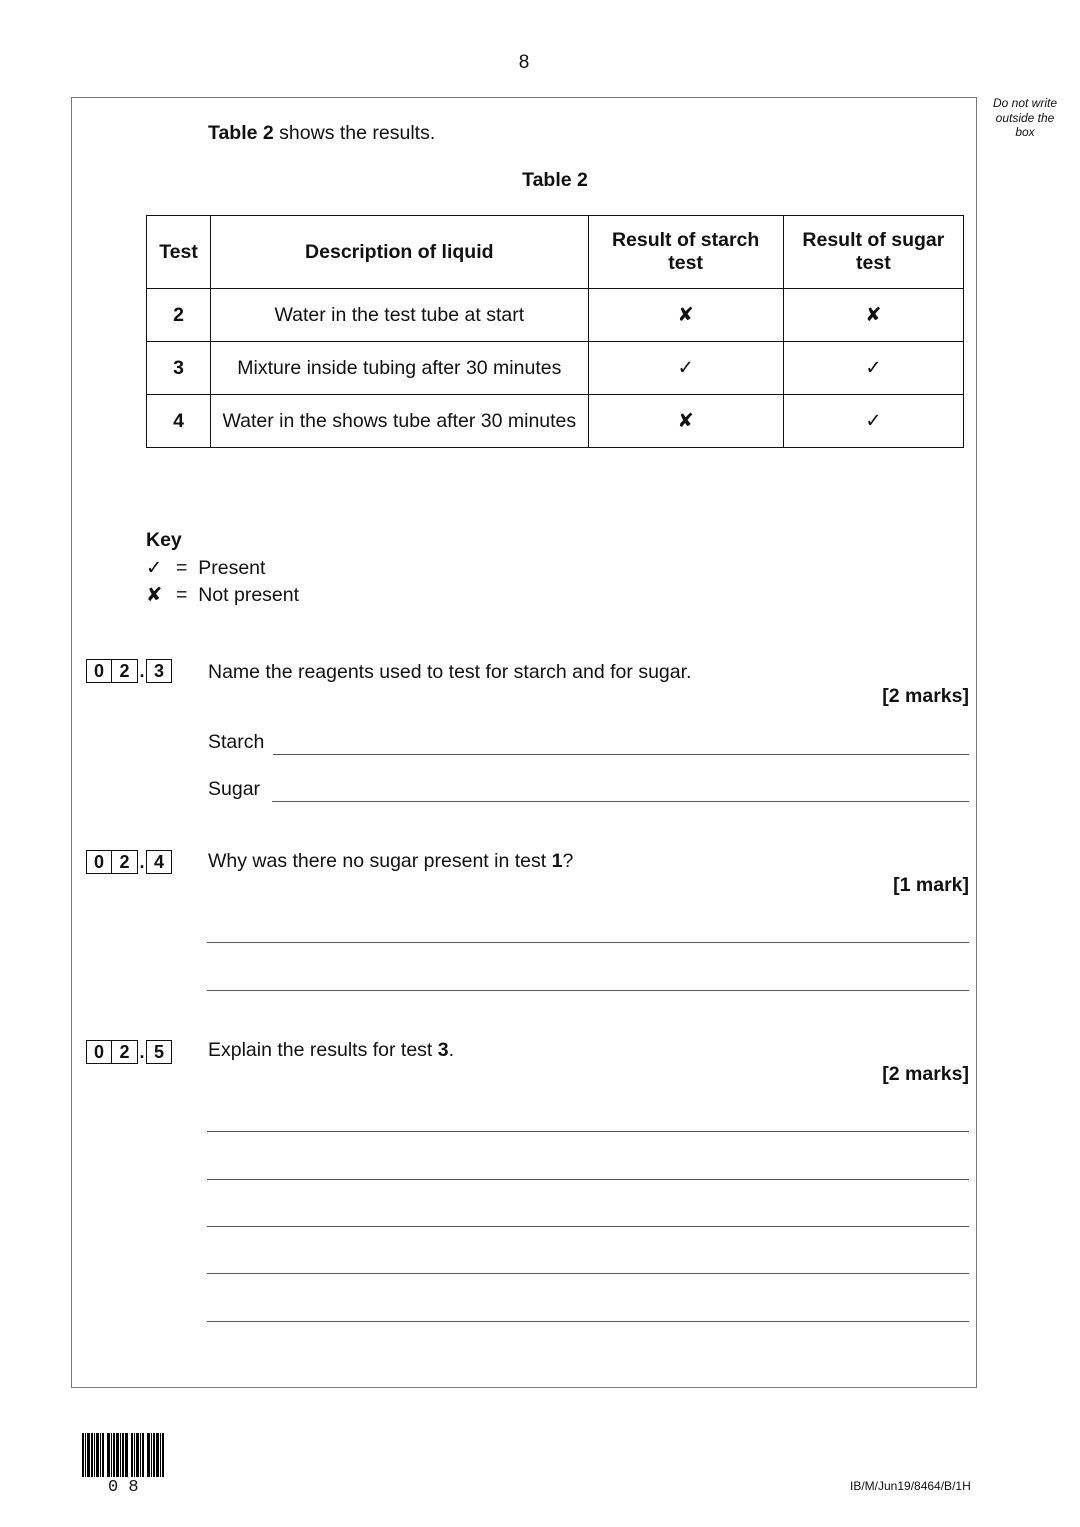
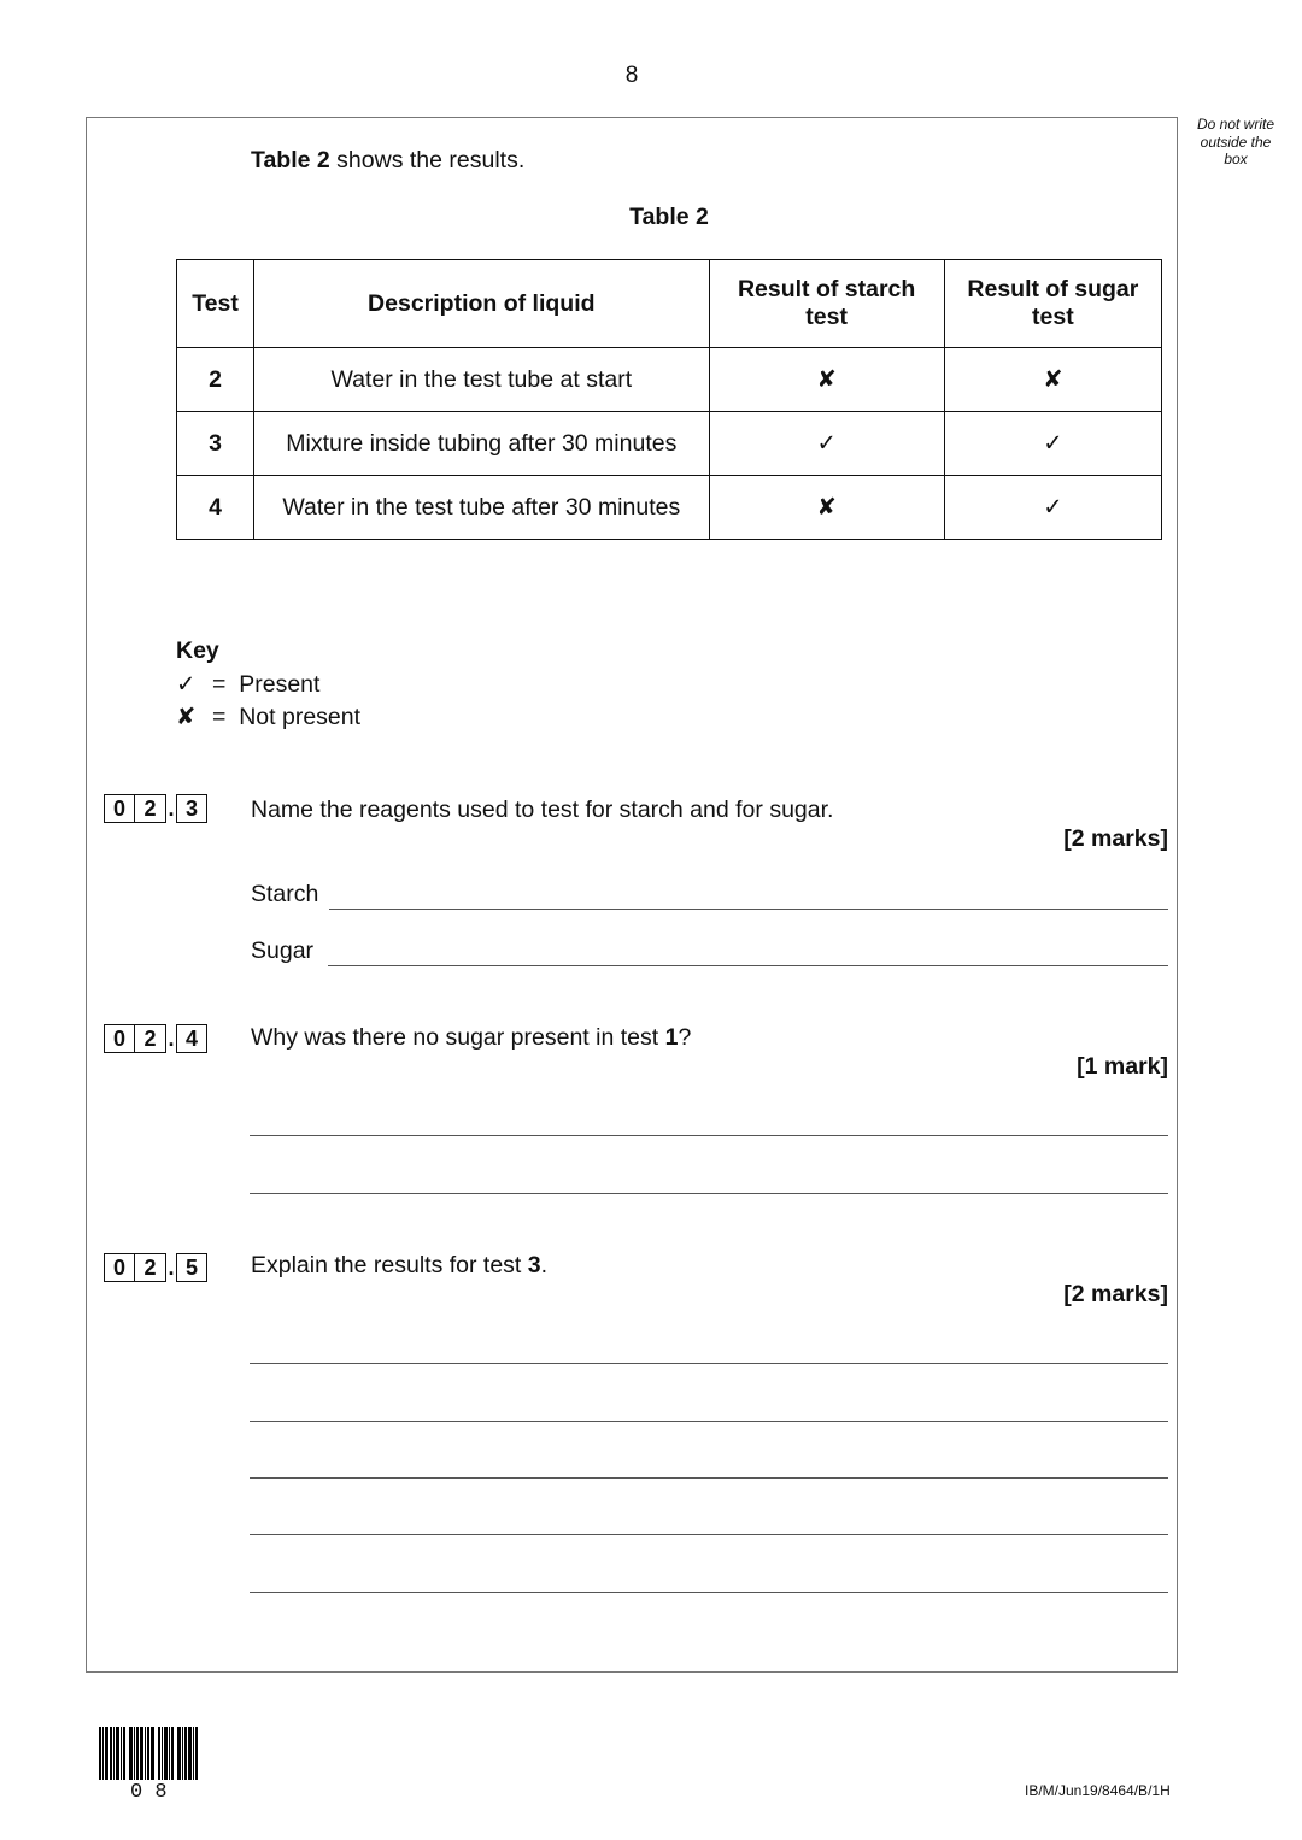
  8
  Do not write outside the box
  Table 2 shows the results.
  Table 2
  Test	Description of liquid	Result of starch test	Result of sugar test
  2	Water in the test tube at start	✘	✘
  3	Mixture inside tubing after 30 minutes	✓	✓
- 4	Water in the shows tube after 30 minutes	✘	✓
+ 4	Water in the test tube after 30 minutes	✘	✓
  Key
  ✓ = Present
  ✘ = Not present
  0
  2
  .
  3
  Name the reagents used to test for starch and for sugar.
  [2 marks]
  Starch
  Sugar
  0
  2
  .
  4
  Why was there no sugar present in test 1?
  [1 mark]
  0
  2
  .
  5
  Explain the results for test 3.
  [2 marks]
  0 8
  IB/M/Jun19/8464/B/1H
